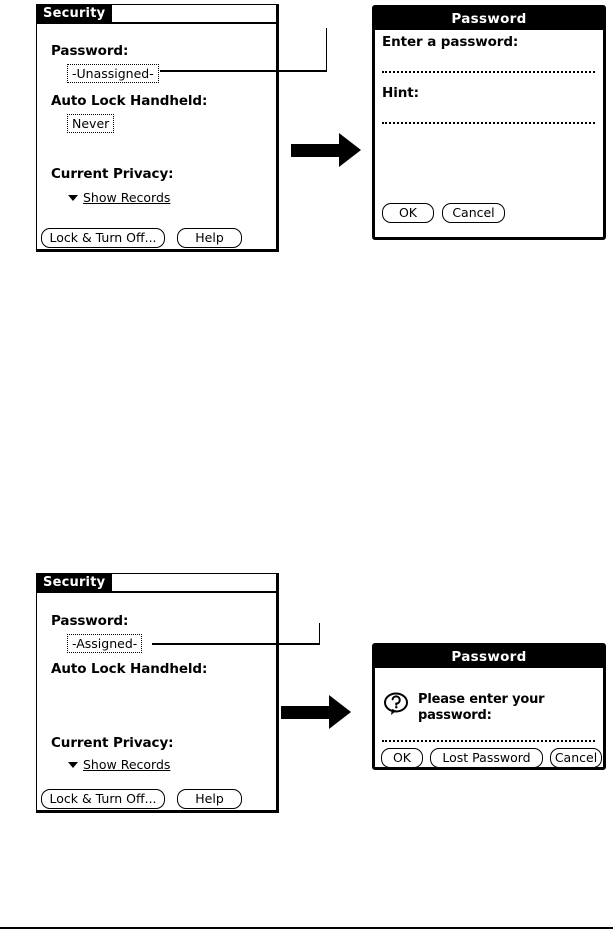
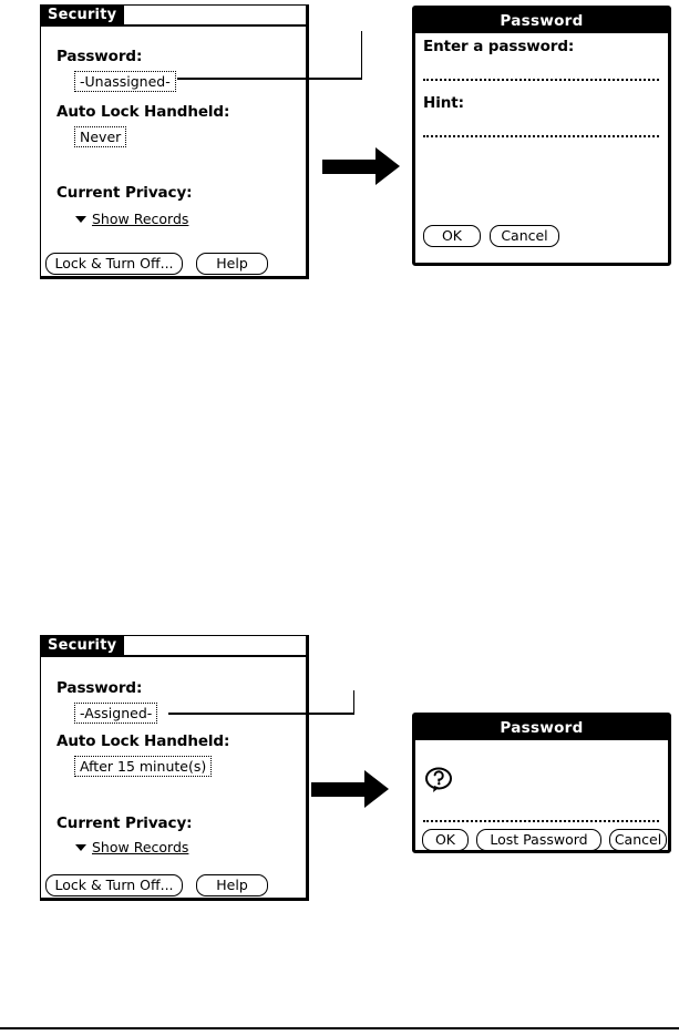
  Security
  Password:
  -Unassigned-
  Auto Lock Handheld:
  Never
  Current Privacy:
  Show Records
  Lock & Turn Off...
  Help
  Password
  Enter a password:
  Hint:
  OK
  Cancel
  Security
  Password:
  -Assigned-
  Auto Lock Handheld:
+ After 15 minute(s)
  Current Privacy:
  Show Records
  Lock & Turn Off...
  Help
  Password
- Please enter your password:
  OK
  Lost Password
  Cancel
